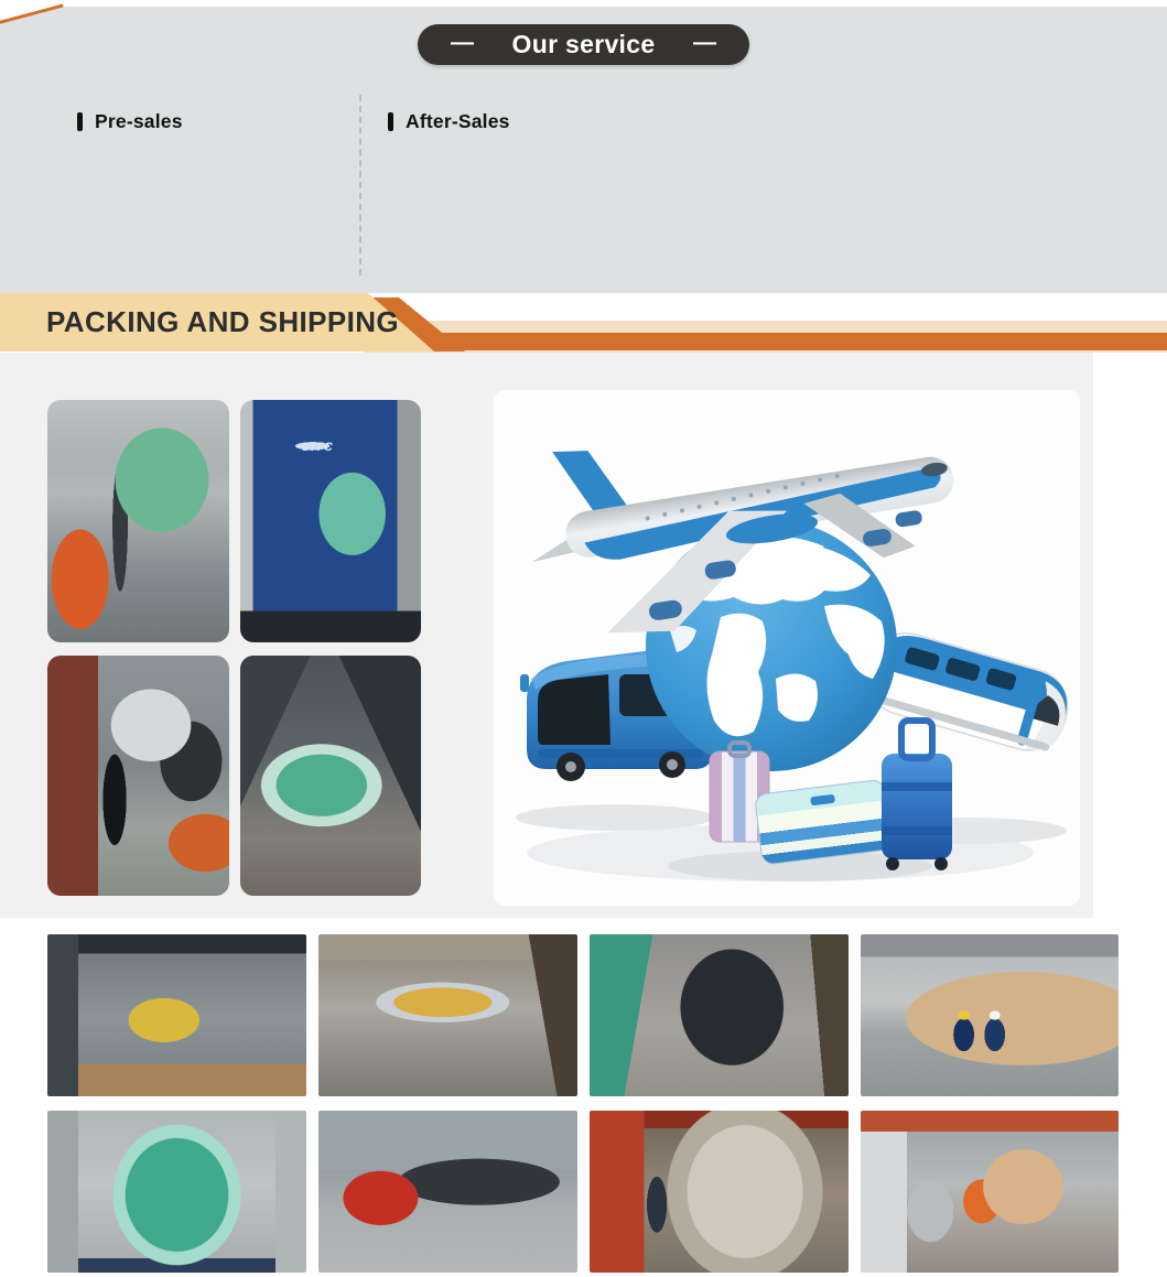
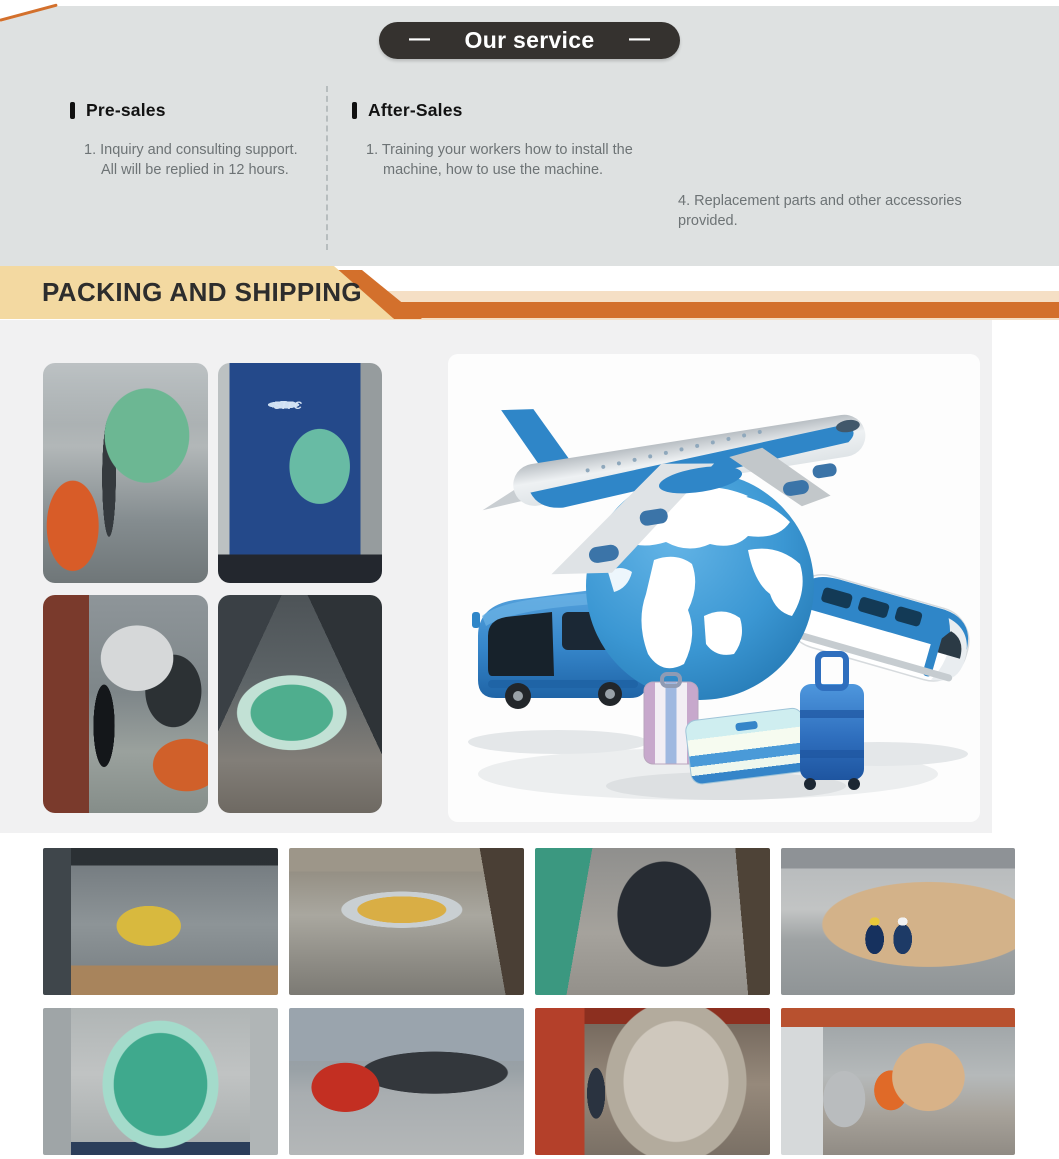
  —
  Our service
  —
  Pre-sales
  After-Sales
+ 1. Inquiry and consulting support.
+ All will be replied in 12 hours.
+ 1. Training your workers how to install the
+ machine, how to use the machine.
+ 4. Replacement parts and other accessories
+ provided.
  PACKING AND SHIPPING
  SITC
